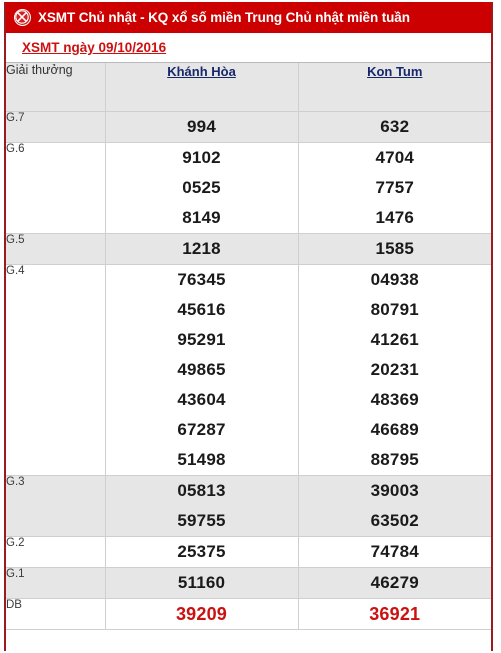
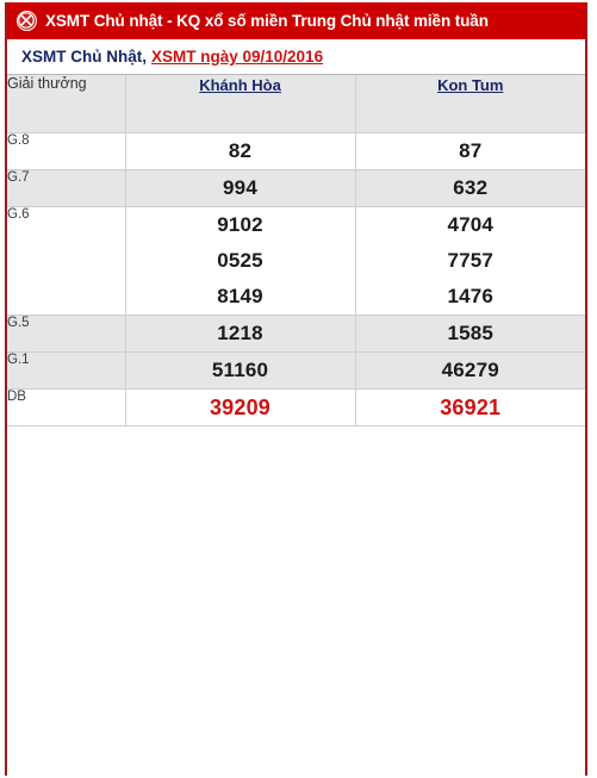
  XSMT Chủ nhật - KQ xổ số miền Trung Chủ nhật miền tuần
+ XSMT Chủ Nhật,
  XSMT ngày 09/10/2016
  Giải thưởng	Khánh Hòa	Kon Tum
+ G.8	82	87
  G.7	994	632
  G.6	910205258149	470477571476
  G.5	1218	1585
- G.4	76345456169529149865436046728751498	04938807914126120231483694668988795
- G.3	0581359755	3900363502
- G.2	25375	74784
  G.1	51160	46279
  DB	39209	36921
